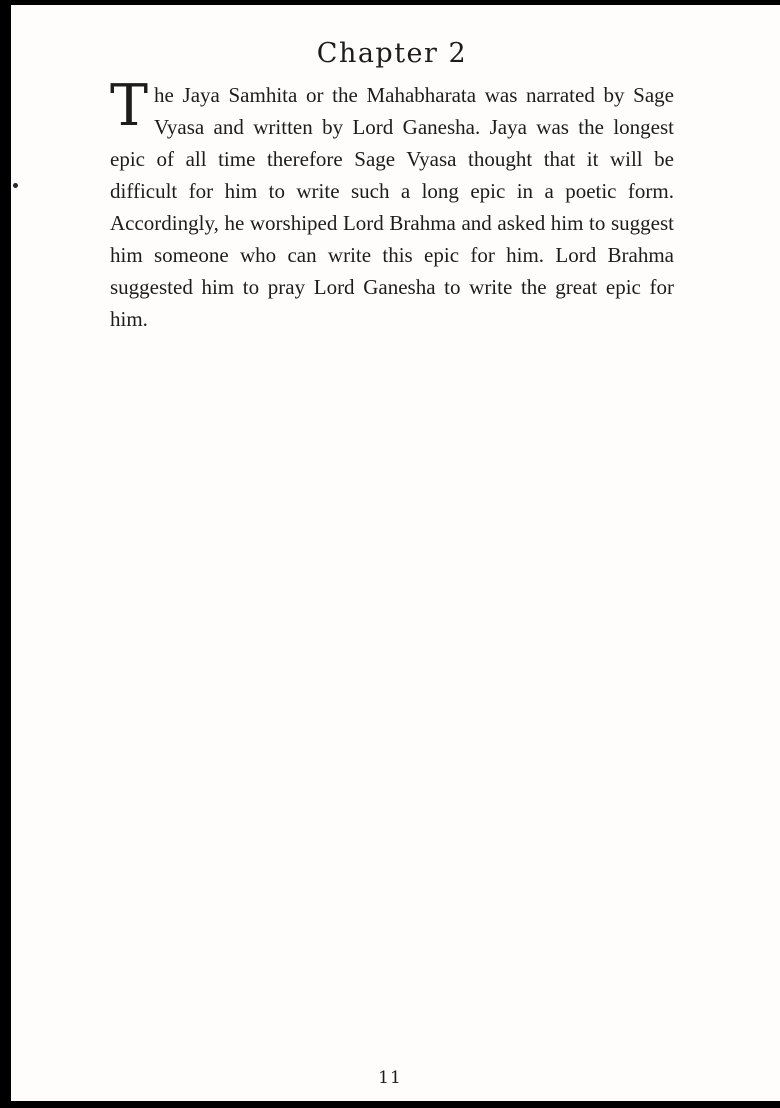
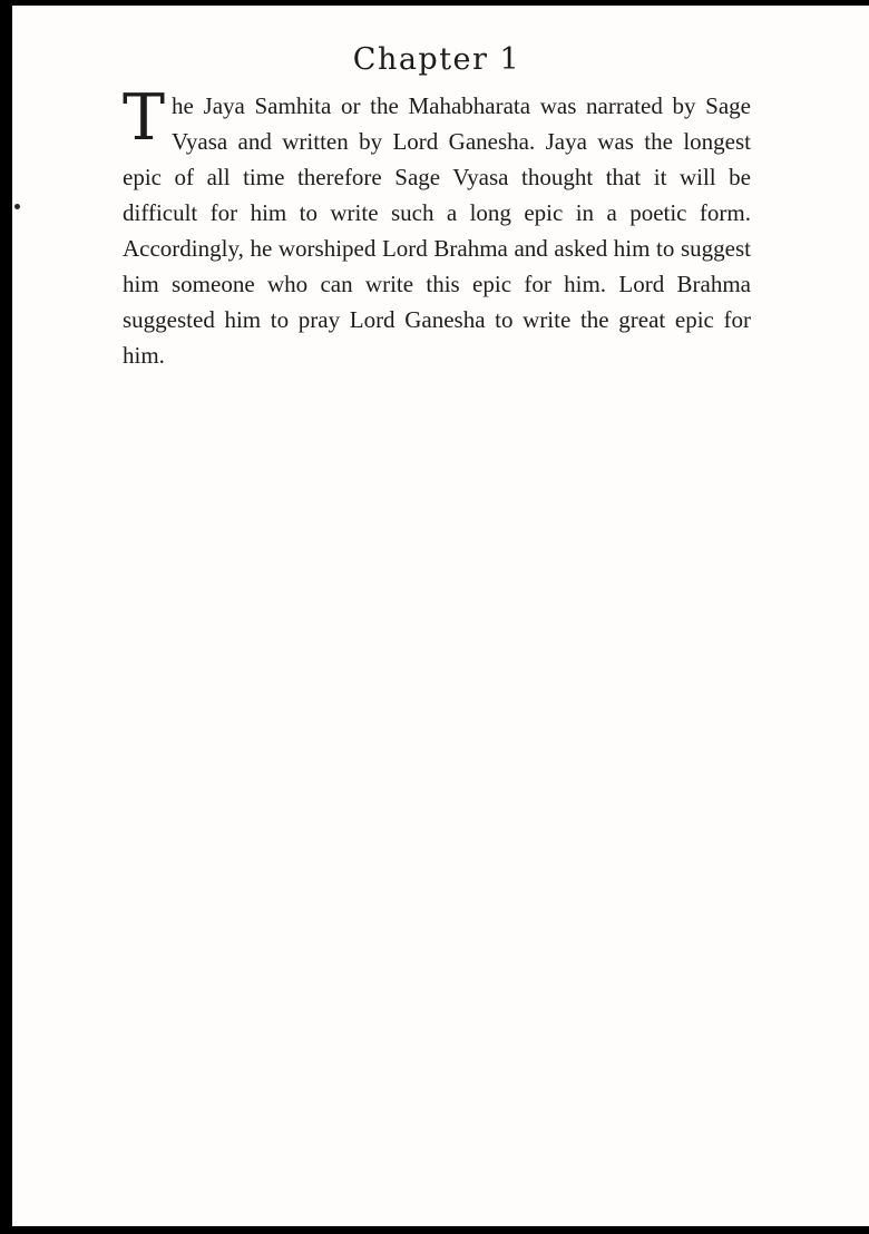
- Chapter 2
+ Chapter 1
  T
  he Jaya Samhita or the Mahabharata was narrated by Sage Vyasa and written by Lord Ganesha. Jaya was the longest epic of all time therefore Sage Vyasa thought that it will be difficult for him to write such a long epic in a poetic form. Accordingly, he worshiped Lord Brahma and asked him to suggest him someone who can write this epic for him. Lord Brahma suggested him to pray Lord Ganesha to write the great epic for him.
- 11
